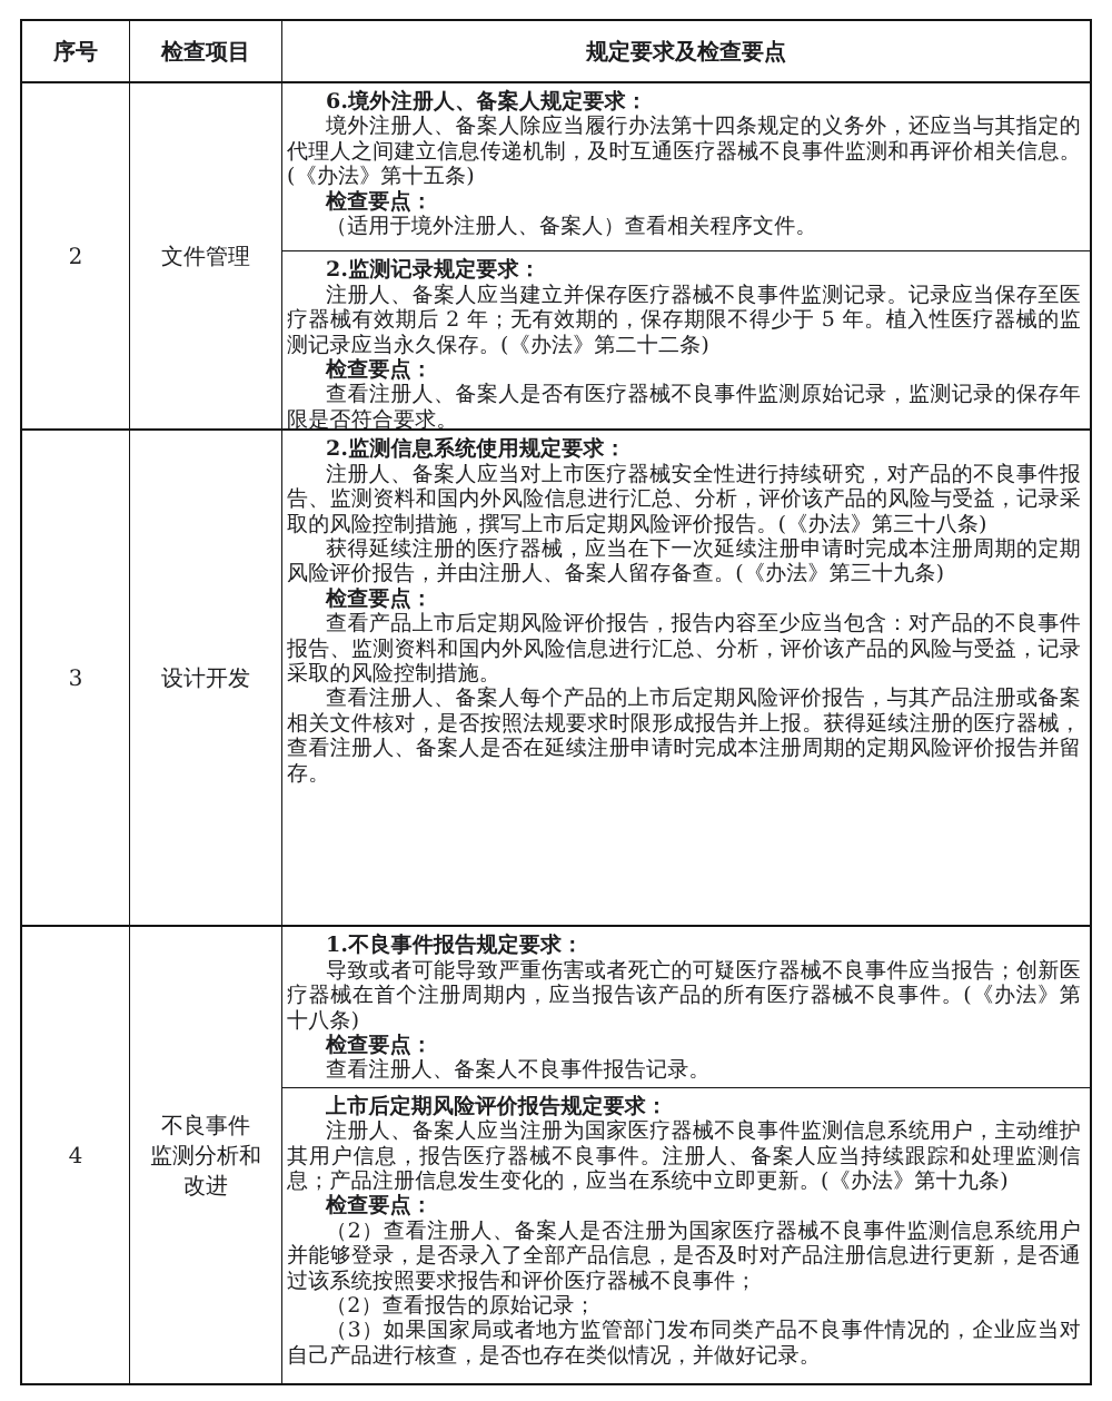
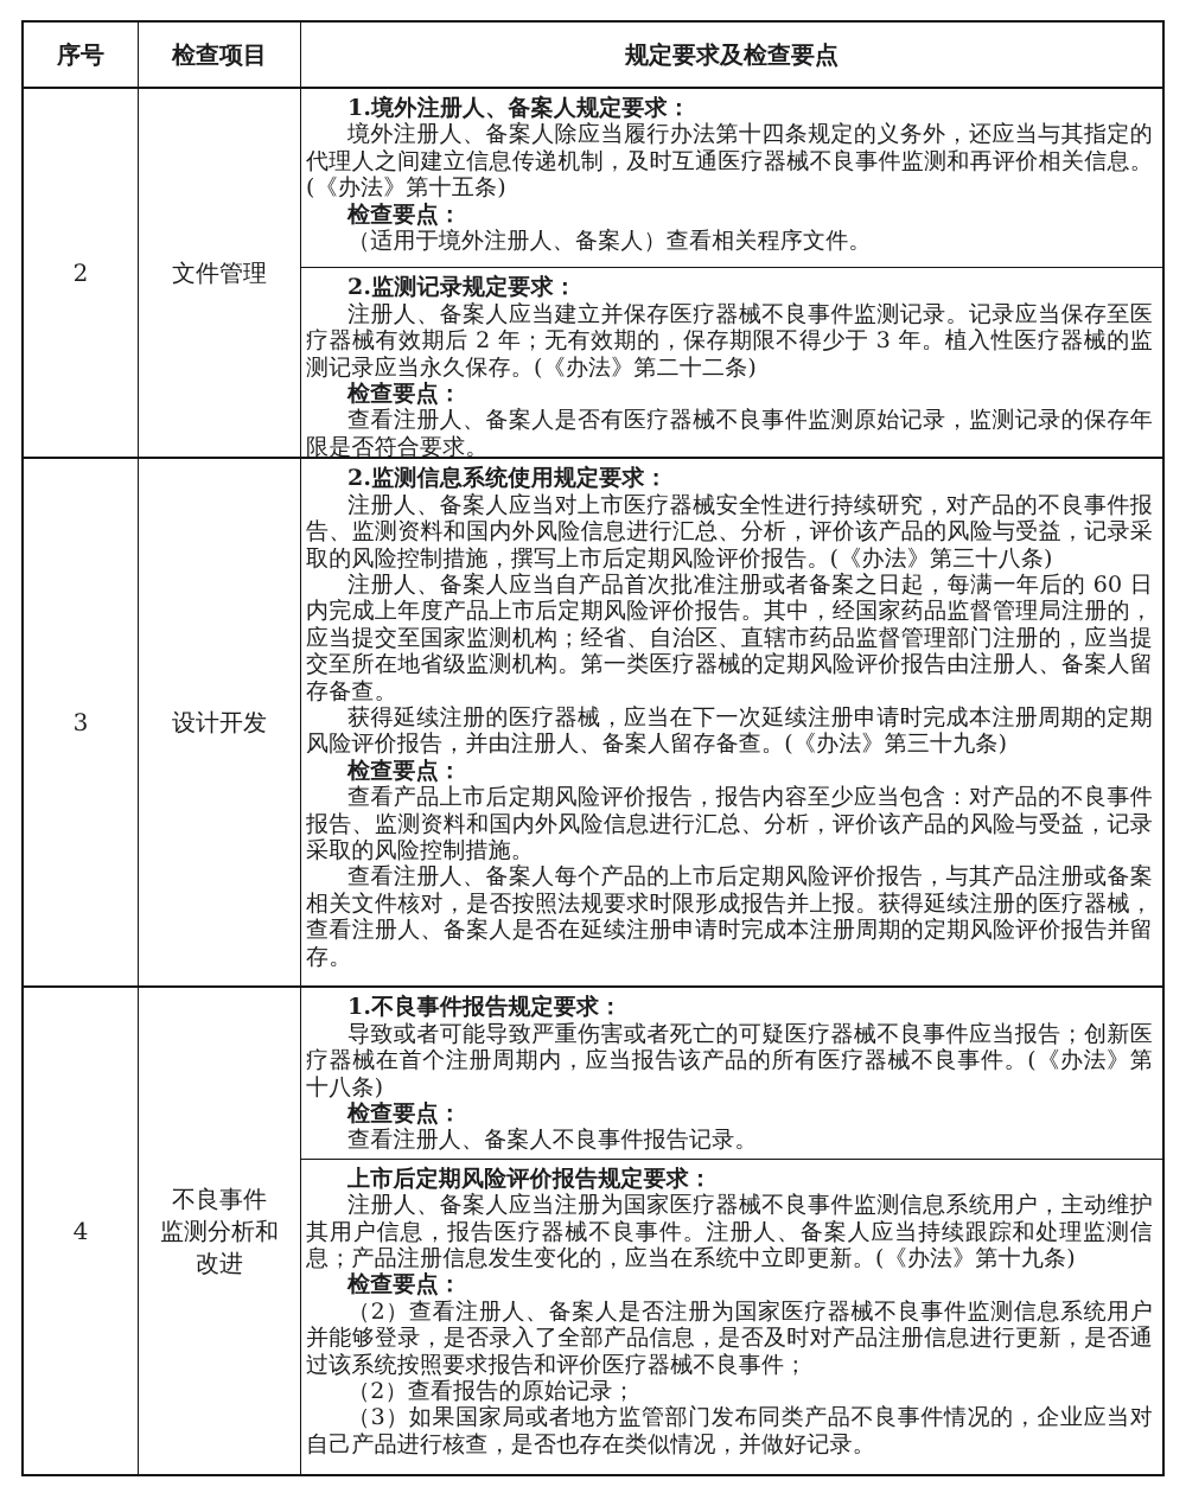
  序号
  检查项目
  规定要求及检查要点
  2
  文件管理
- 6.境外注册人、备案人规定要求：
+ 1.境外注册人、备案人规定要求：
  境外注册人、备案人除应当履行办法第十四条规定的义务外，还应当与其指定的代理人之间建立信息传递机制，及时互通医疗器械不良事件监测和再评价相关信息。(《办法》第十五条)
  检查要点：
  （适用于境外注册人、备案人）查看相关程序文件。
  2.监测记录规定要求：
- 注册人、备案人应当建立并保存医疗器械不良事件监测记录。记录应当保存至医疗器械有效期后 2 年；无有效期的，保存期限不得少于 5 年。植入性医疗器械的监测记录应当永久保存。(《办法》第二十二条)
+ 注册人、备案人应当建立并保存医疗器械不良事件监测记录。记录应当保存至医疗器械有效期后 2 年；无有效期的，保存期限不得少于 3 年。植入性医疗器械的监测记录应当永久保存。(《办法》第二十二条)
  检查要点：
  查看注册人、备案人是否有医疗器械不良事件监测原始记录，监测记录的保存年限是否符合要求。
  3
  设计开发
  2.监测信息系统使用规定要求：
  注册人、备案人应当对上市医疗器械安全性进行持续研究，对产品的不良事件报告、监测资料和国内外风险信息进行汇总、分析，评价该产品的风险与受益，记录采取的风险控制措施，撰写上市后定期风险评价报告。(《办法》第三十八条)
+ 注册人、备案人应当自产品首次批准注册或者备案之日起，每满一年后的 60 日内完成上年度产品上市后定期风险评价报告。其中，经国家药品监督管理局注册的，应当提交至国家监测机构；经省、自治区、直辖市药品监督管理部门注册的，应当提交至所在地省级监测机构。第一类医疗器械的定期风险评价报告由注册人、备案人留存备查。
  获得延续注册的医疗器械，应当在下一次延续注册申请时完成本注册周期的定期风险评价报告，并由注册人、备案人留存备查。(《办法》第三十九条)
  检查要点：
  查看产品上市后定期风险评价报告，报告内容至少应当包含：对产品的不良事件报告、监测资料和国内外风险信息进行汇总、分析，评价该产品的风险与受益，记录采取的风险控制措施。
  查看注册人、备案人每个产品的上市后定期风险评价报告，与其产品注册或备案相关文件核对，是否按照法规要求时限形成报告并上报。获得延续注册的医疗器械，查看注册人、备案人是否在延续注册申请时完成本注册周期的定期风险评价报告并留存。
  4
  不良事件
  监测分析和
  改进
  1.不良事件报告规定要求：
  导致或者可能导致严重伤害或者死亡的可疑医疗器械不良事件应当报告；创新医疗器械在首个注册周期内，应当报告该产品的所有医疗器械不良事件。(《办法》第十八条)
  检查要点：
  查看注册人、备案人不良事件报告记录。
  上市后定期风险评价报告规定要求：
  注册人、备案人应当注册为国家医疗器械不良事件监测信息系统用户，主动维护其用户信息，报告医疗器械不良事件。注册人、备案人应当持续跟踪和处理监测信息；产品注册信息发生变化的，应当在系统中立即更新。(《办法》第十九条)
  检查要点：
  （2）查看注册人、备案人是否注册为国家医疗器械不良事件监测信息系统用户并能够登录，是否录入了全部产品信息，是否及时对产品注册信息进行更新，是否通过该系统按照要求报告和评价医疗器械不良事件；
  （2）查看报告的原始记录；
  （3）如果国家局或者地方监管部门发布同类产品不良事件情况的，企业应当对自己产品进行核查，是否也存在类似情况，并做好记录。
